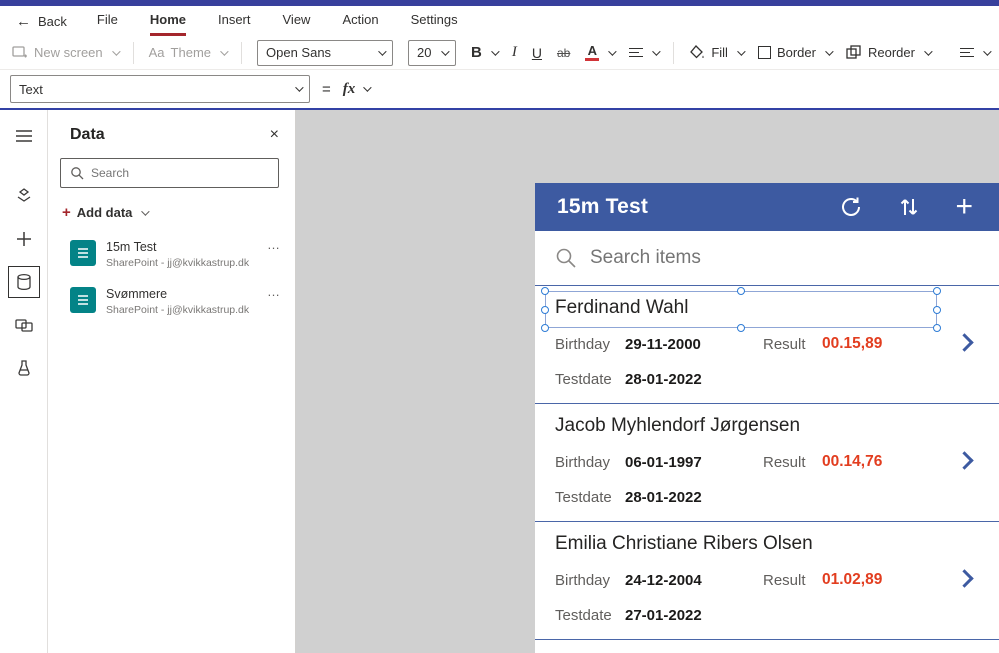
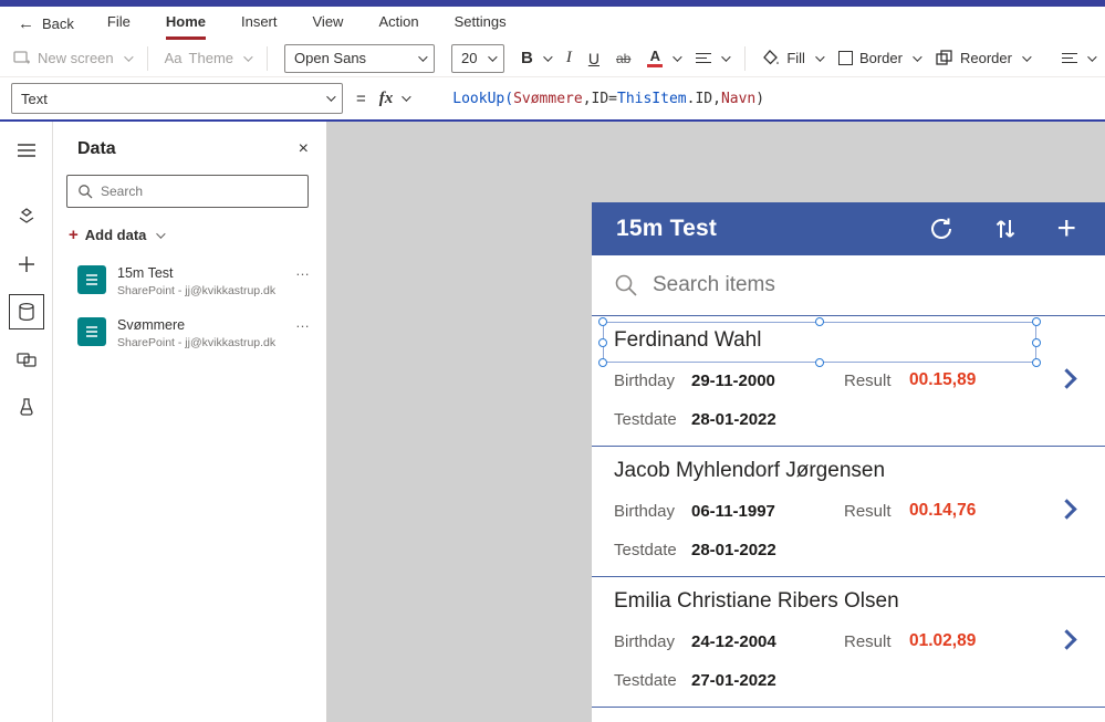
  ←
  Back
  File
  Home
  Insert
  View
  Action
  Settings
  New screen
  Aa
  Theme
  Open Sans
  20
  B
  I
  U
  ab
  A
  Fill
  Border
  Reorder
  Text
  =
  fx
+ LookUp(Svømmere,ID=ThisItem.ID,Navn)
  Data
  ×
  Search
  +
  Add data
  15m Test
  SharePoint - jj@kvikkastrup.dk
  …
  Svømmere
  SharePoint - jj@kvikkastrup.dk
  …
  15m Test
  +
  Search items
  Ferdinand Wahl
  Birthday
  29-11-2000
  Result
  00.15,89
  Testdate
  28-01-2022
  Jacob Myhlendorf Jørgensen
  Birthday
- 06-01-1997
+ 06-11-1997
  Result
  00.14,76
  Testdate
  28-01-2022
  Emilia Christiane Ribers Olsen
  Birthday
  24-12-2004
  Result
  01.02,89
  Testdate
  27-01-2022
